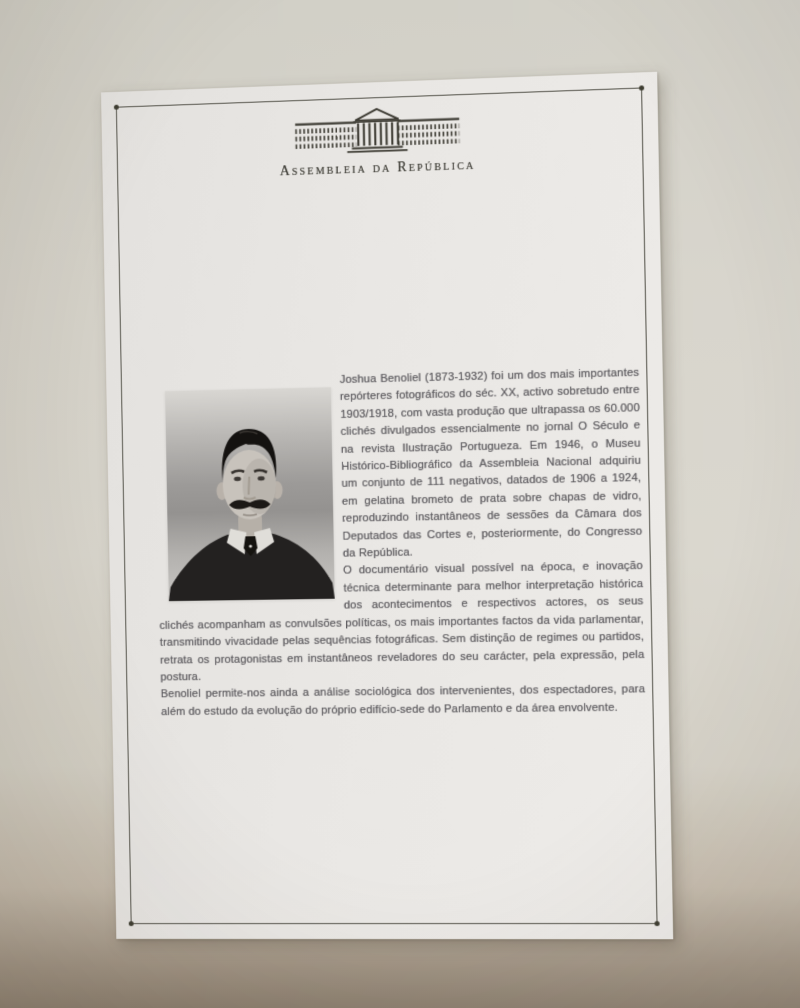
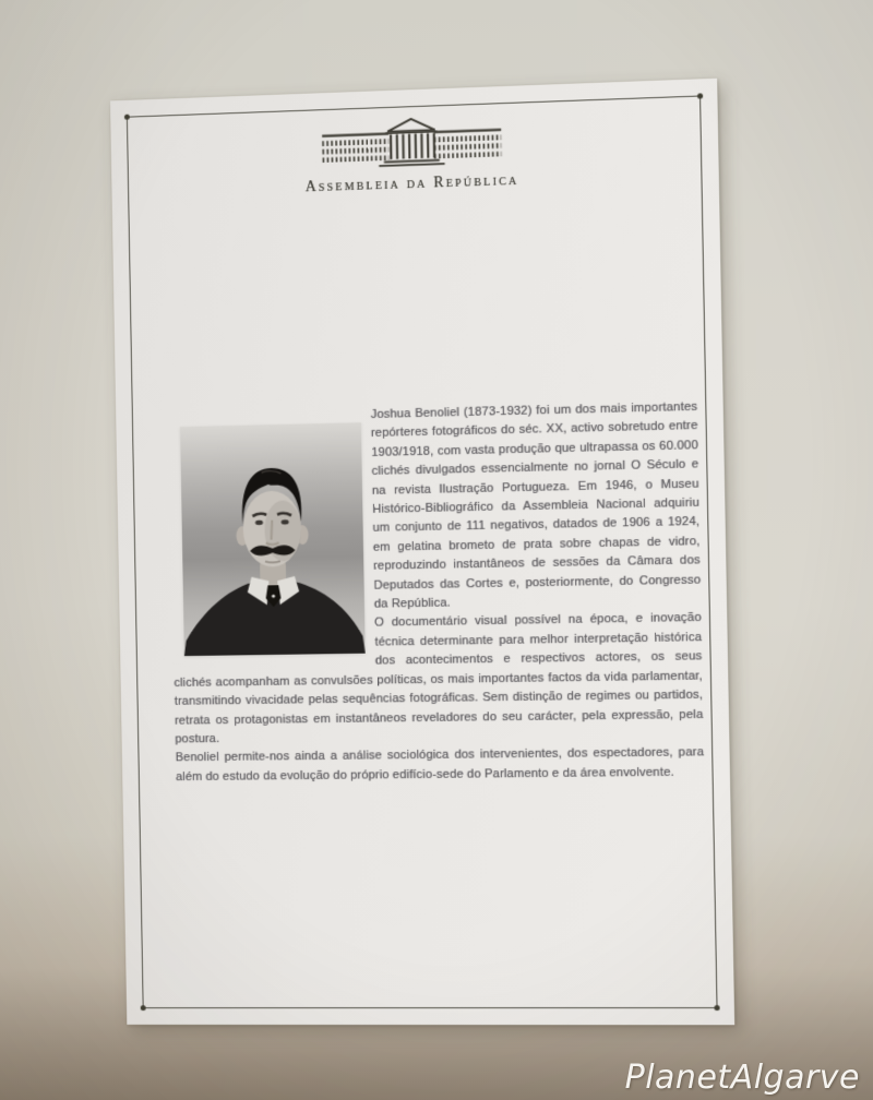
+ PlanetAlgarve
